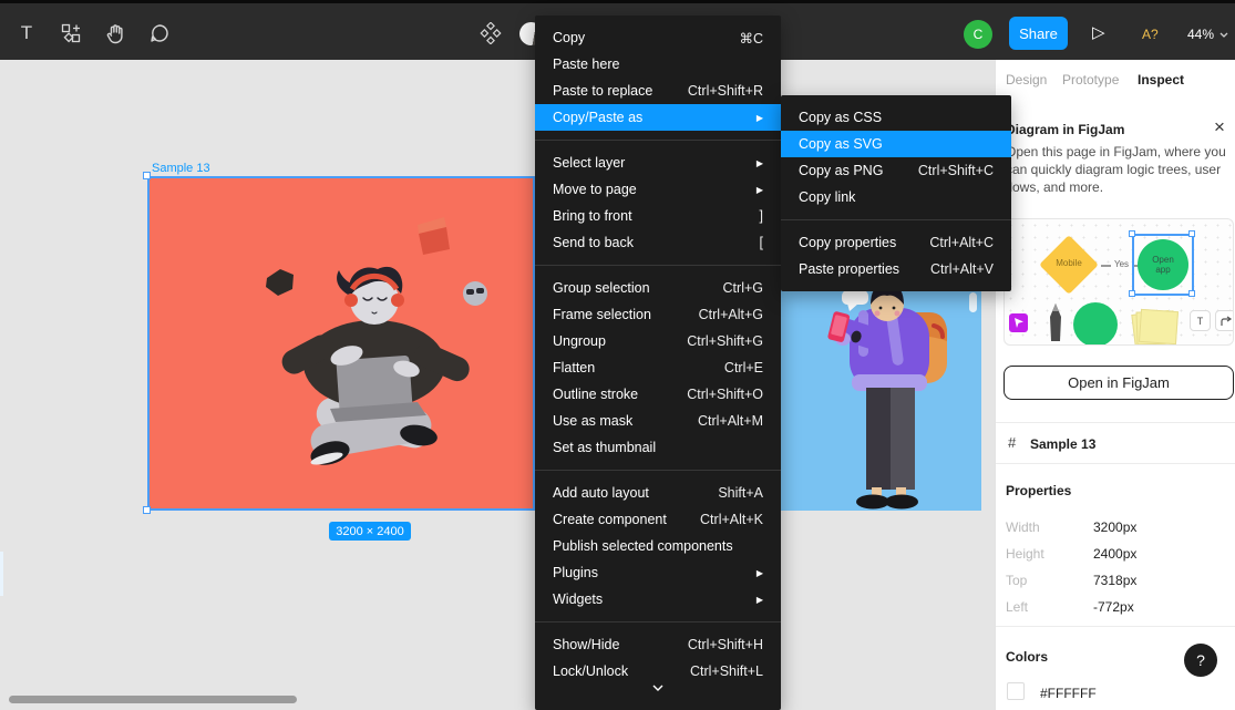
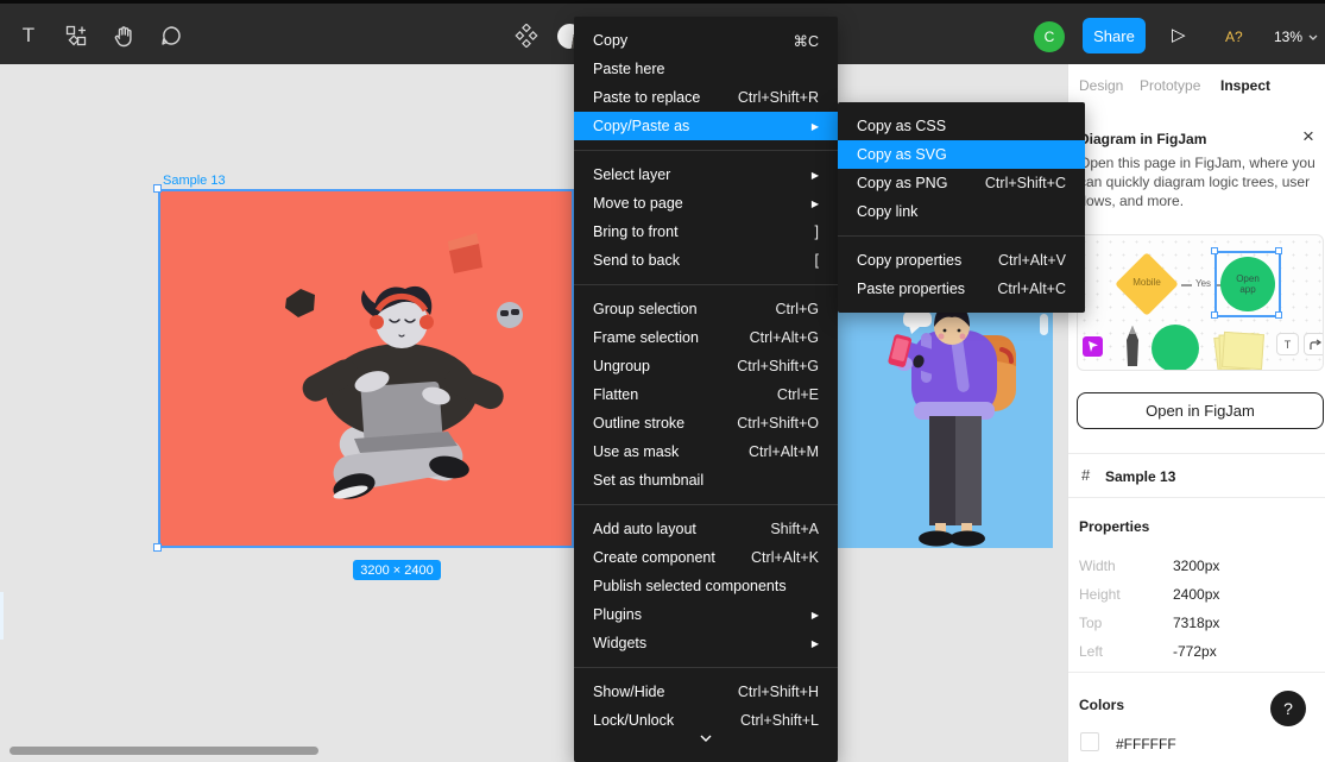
  Sample 13
  3200 × 2400
  T
  C
  Share
  ▷
  A?
- 44%
+ 13%
  Design
  Prototype
  Inspect
  iagram in FigJam
  ×
  pen this page in FigJam, where you an quickly diagram logic trees, user ows, and more.
  Mobile
  Yes
  Open app
  T
  Open in FigJam
  #
  Sample 13
  Properties
  Width
  3200px
  Height
  2400px
  Top
  7318px
  Left
  -772px
  Colors
  #FFFFFF
  ?
  Copy
  ⌘C
  Paste here
  Paste to replace
  Ctrl+Shift+R
  Copy/Paste as
  ▶
  Select layer
  ▶
  Move to page
  ▶
  Bring to front
  ]
  Send to back
  [
  Group selection
  Ctrl+G
  Frame selection
  Ctrl+Alt+G
  Ungroup
  Ctrl+Shift+G
  Flatten
  Ctrl+E
  Outline stroke
  Ctrl+Shift+O
  Use as mask
  Ctrl+Alt+M
  Set as thumbnail
  Add auto layout
  Shift+A
  Create component
  Ctrl+Alt+K
  Publish selected components
  Plugins
  ▶
  Widgets
  ▶
  Show/Hide
  Ctrl+Shift+H
  Lock/Unlock
  Ctrl+Shift+L
  Copy as CSS
  Copy as SVG
  Copy as PNG
  Ctrl+Shift+C
  Copy link
  Copy properties
- Ctrl+Alt+C
+ Ctrl+Alt+V
  Paste properties
- Ctrl+Alt+V
+ Ctrl+Alt+C
